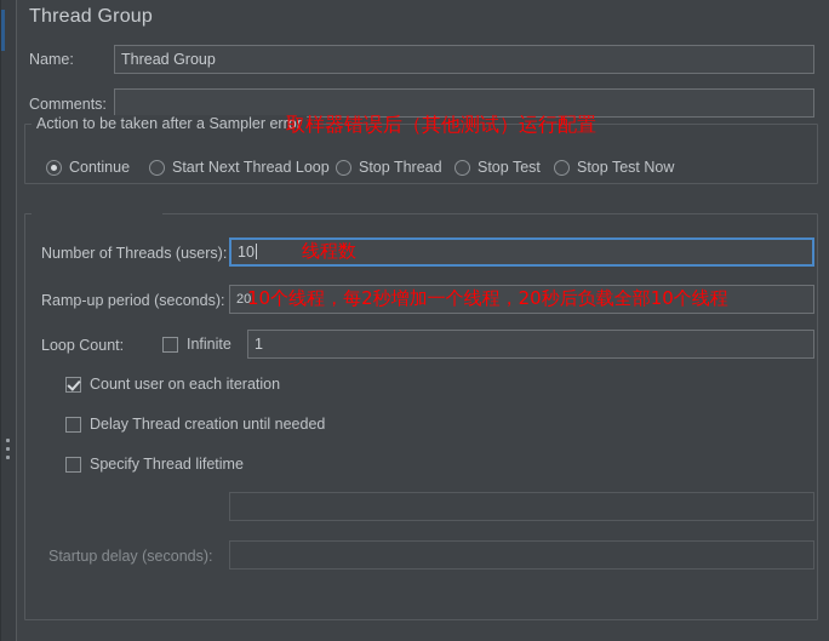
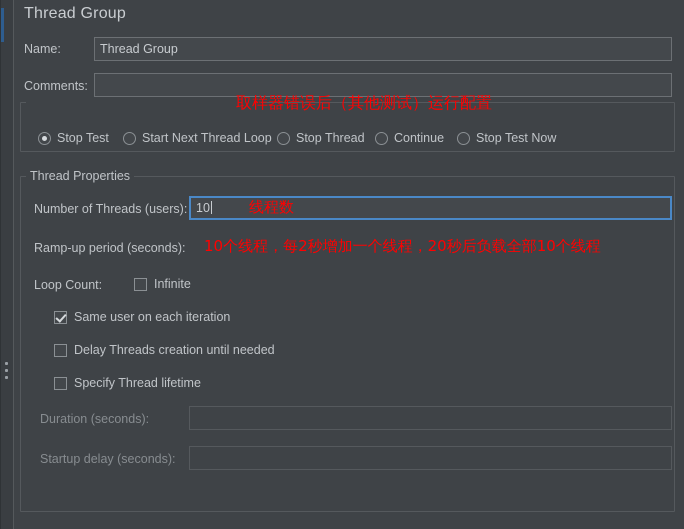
  Thread Group
  Name:
  Thread Group
  Comments:
- Action to be taken after a Sampler error
- Continue
+ Stop Test
  Start Next Thread Loop
  Stop Thread
- Stop Test
+ Continue
  Stop Test Now
+ Thread Properties
  Number of Threads (users):
  10
  Ramp-up period (seconds):
- 20
  Loop Count:
  Infinite
- 1
- Count user on each iteration
+ Same user on each iteration
- Delay Thread creation until needed
+ Delay Threads creation until needed
  Specify Thread lifetime
+ Duration (seconds):
  Startup delay (seconds):
  取样器错误后（其他测试）运行配置
  线程数
  10个线程，每2秒增加一个线程，20秒后负载全部10个线程
